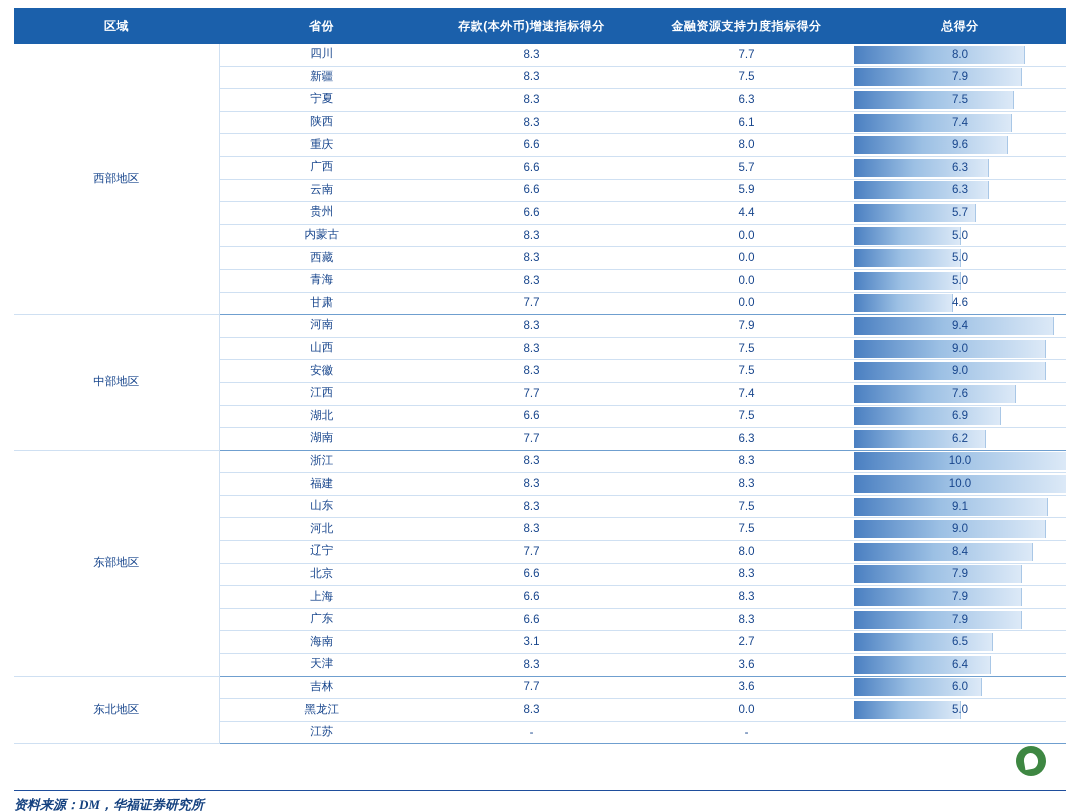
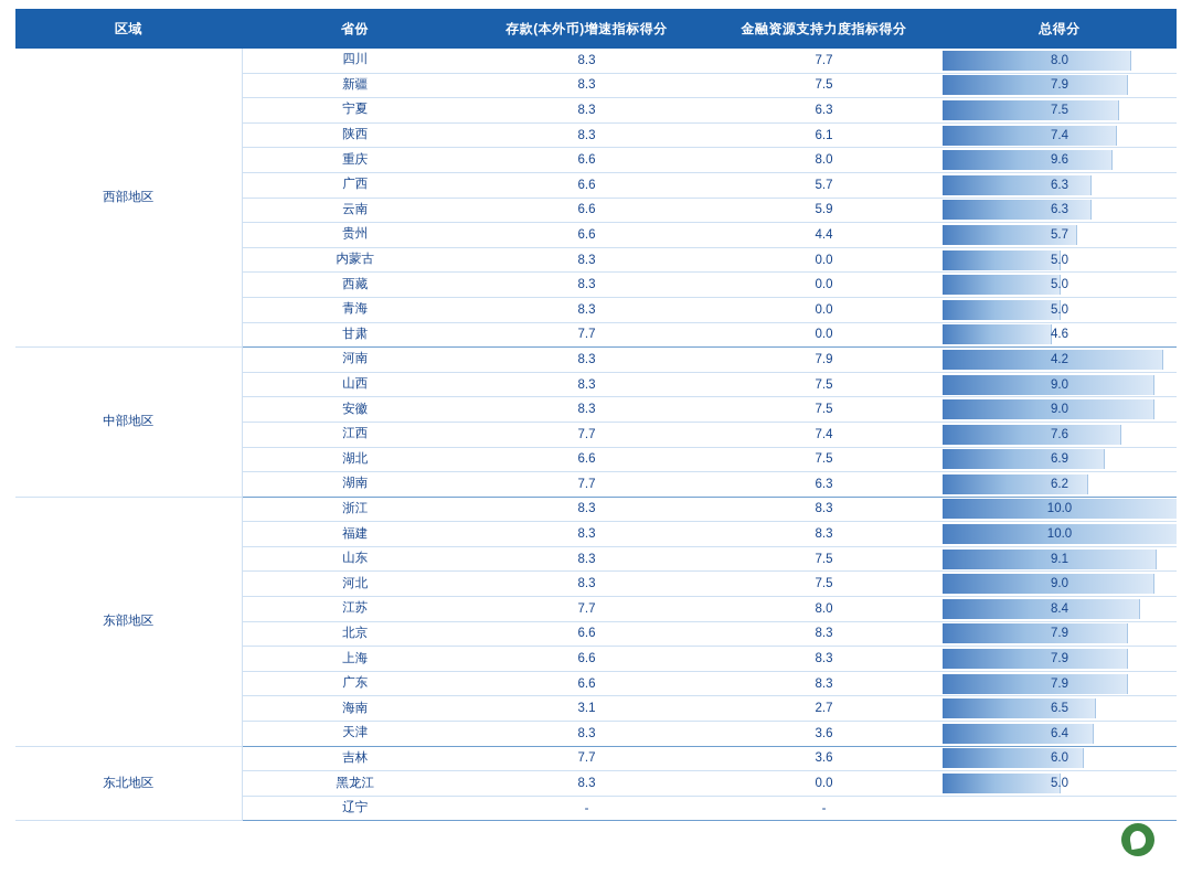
  区域	省份	存款(本外币)增速指标得分	金融资源支持力度指标得分	总得分
  西部地区	四川	8.3	7.7	8.0
  新疆	8.3	7.5	7.9
  宁夏	8.3	6.3	7.5
  陕西	8.3	6.1	7.4
  重庆	6.6	8.0	9.6
  广西	6.6	5.7	6.3
  云南	6.6	5.9	6.3
  贵州	6.6	4.4	5.7
  内蒙古	8.3	0.0	5.0
  西藏	8.3	0.0	5.0
  青海	8.3	0.0	5.0
  甘肃	7.7	0.0	4.6
- 中部地区	河南	8.3	7.9	9.4
+ 中部地区	河南	8.3	7.9	4.2
  山西	8.3	7.5	9.0
  安徽	8.3	7.5	9.0
  江西	7.7	7.4	7.6
  湖北	6.6	7.5	6.9
  湖南	7.7	6.3	6.2
  东部地区	浙江	8.3	8.3	10.0
  福建	8.3	8.3	10.0
  山东	8.3	7.5	9.1
  河北	8.3	7.5	9.0
- 辽宁	7.7	8.0	8.4
+ 江苏	7.7	8.0	8.4
  北京	6.6	8.3	7.9
  上海	6.6	8.3	7.9
  广东	6.6	8.3	7.9
  海南	3.1	2.7	6.5
  天津	8.3	3.6	6.4
  东北地区	吉林	7.7	3.6	6.0
  黑龙江	8.3	0.0	5.0
- 江苏	-	-
+ 辽宁	-	-
- 资料来源：DM，华福证券研究所
